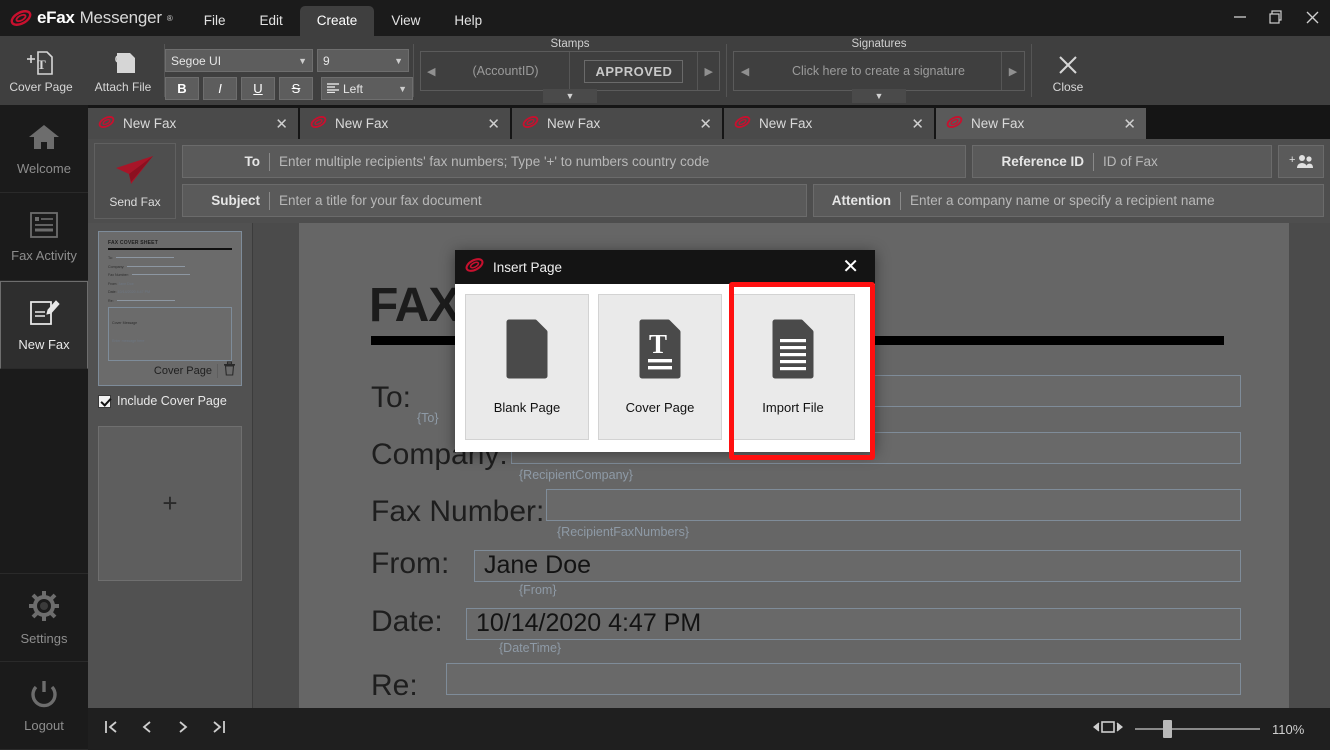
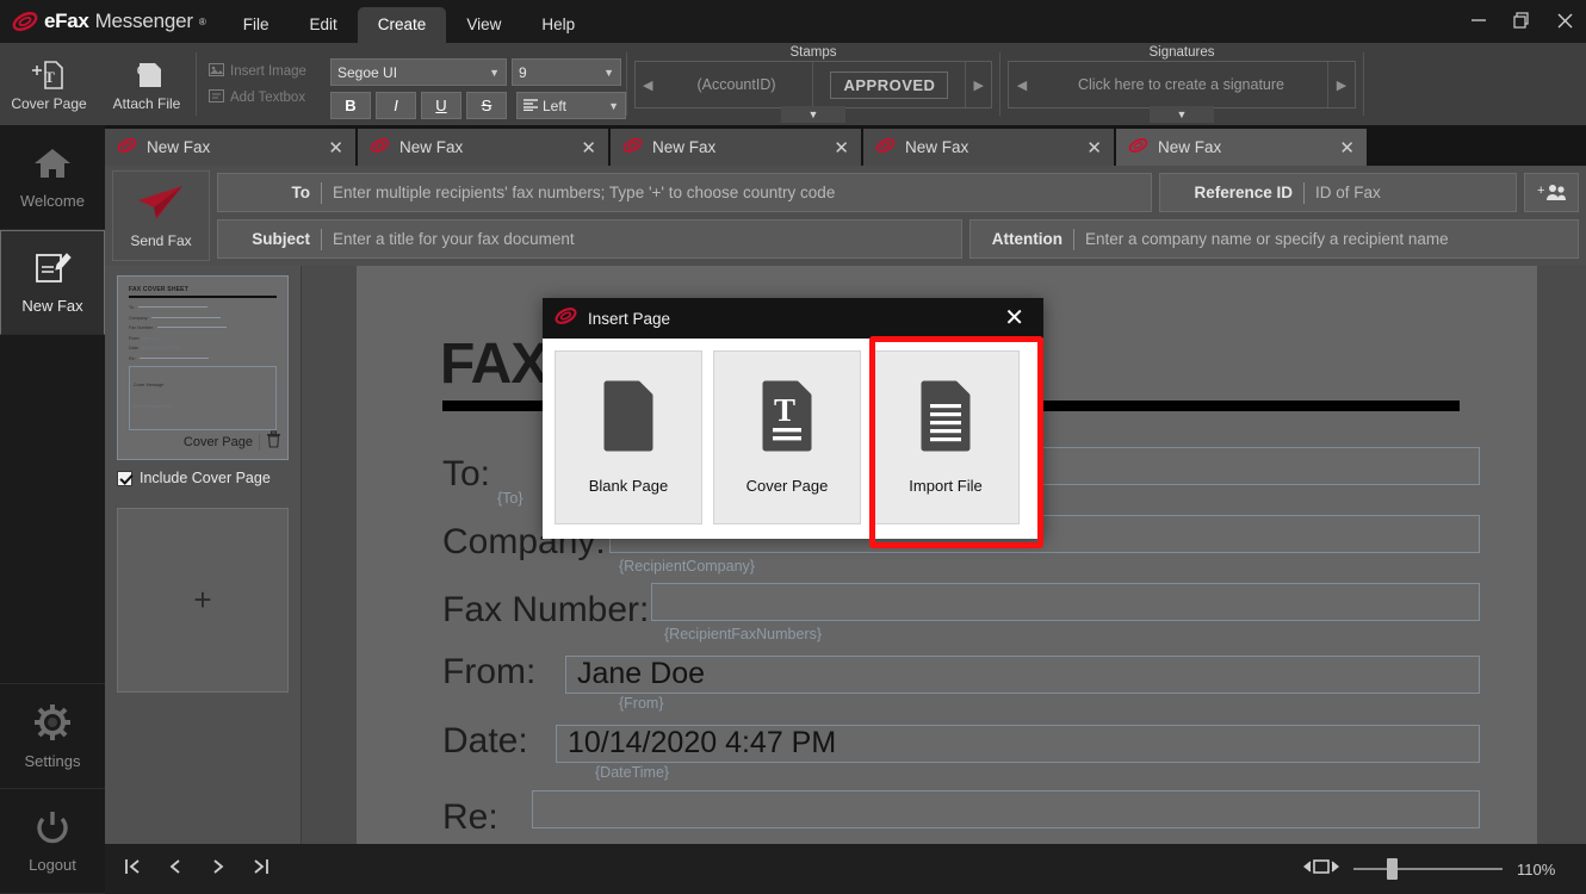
  eFax
  Messenger
  ®
  File
  Edit
  Create
  View
  Help
  T
  Cover Page
  Attach File
+ Insert Image
+ Add Textbox
  Segoe UI
  ▼
  9
  ▼
  B
  I
  U
  S
  Left
  ▼
  Stamps
  ◀
  (AccountID)
  APPROVED
  ▶
  ▼
  Signatures
  ◀
  Click here to create a signature
  ▶
  ▼
- Close
  Welcome
- Fax Activity
  New Fax
  Settings
  Logout
  New Fax
  ✕
  New Fax
  ✕
  New Fax
  ✕
  New Fax
  ✕
  New Fax
  ✕
  Send Fax
  To
- Enter multiple recipients' fax numbers; Type '+' to numbers country code
+ Enter multiple recipients' fax numbers; Type '+' to choose country code
  Reference ID
  ID of Fax
  +
  Subject
  Enter a title for your fax document
  Attention
  Enter a company name or specify a recipient name
  Cover Page
  Include Cover Page
  +
  FAX
  To:
  {To}
  Company:
  {RecipientCompany}
  Fax Number:
  {RecipientFaxNumbers}
  From:
  Jane Doe
  {From}
  Date:
  10/14/2020 4:47 PM
  {DateTime}
  Re:
  110%
  Insert Page
  ✕
  Blank Page
  T
  Cover Page
  Import File
